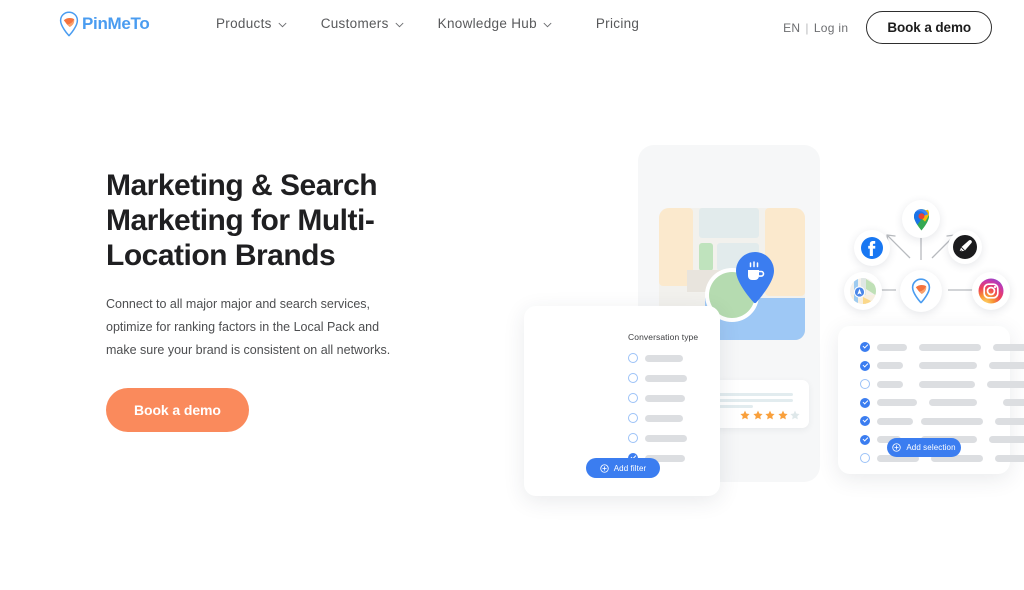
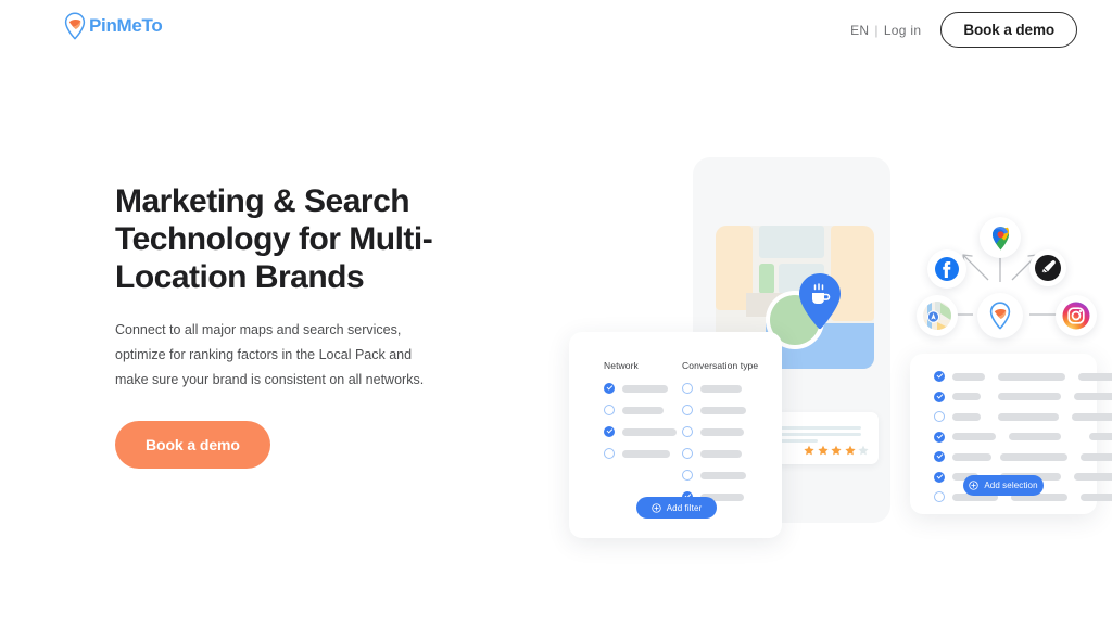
  PinMeTo
- Products
- Customers
- Knowledge Hub
- Pricing
  EN
  |
  Log in
  Book a demo
- Marketing & Search Marketing for Multi-Location Brands
+ Marketing & Search Technology for Multi-Location Brands
- Connect to all major major and search services, optimize for ranking factors in the Local Pack and make sure your brand is consistent on all networks.
+ Connect to all major maps and search services, optimize for ranking factors in the Local Pack and make sure your brand is consistent on all networks.
  Book a demo
+ Network
  Conversation type
  Add filter
  Add selection
